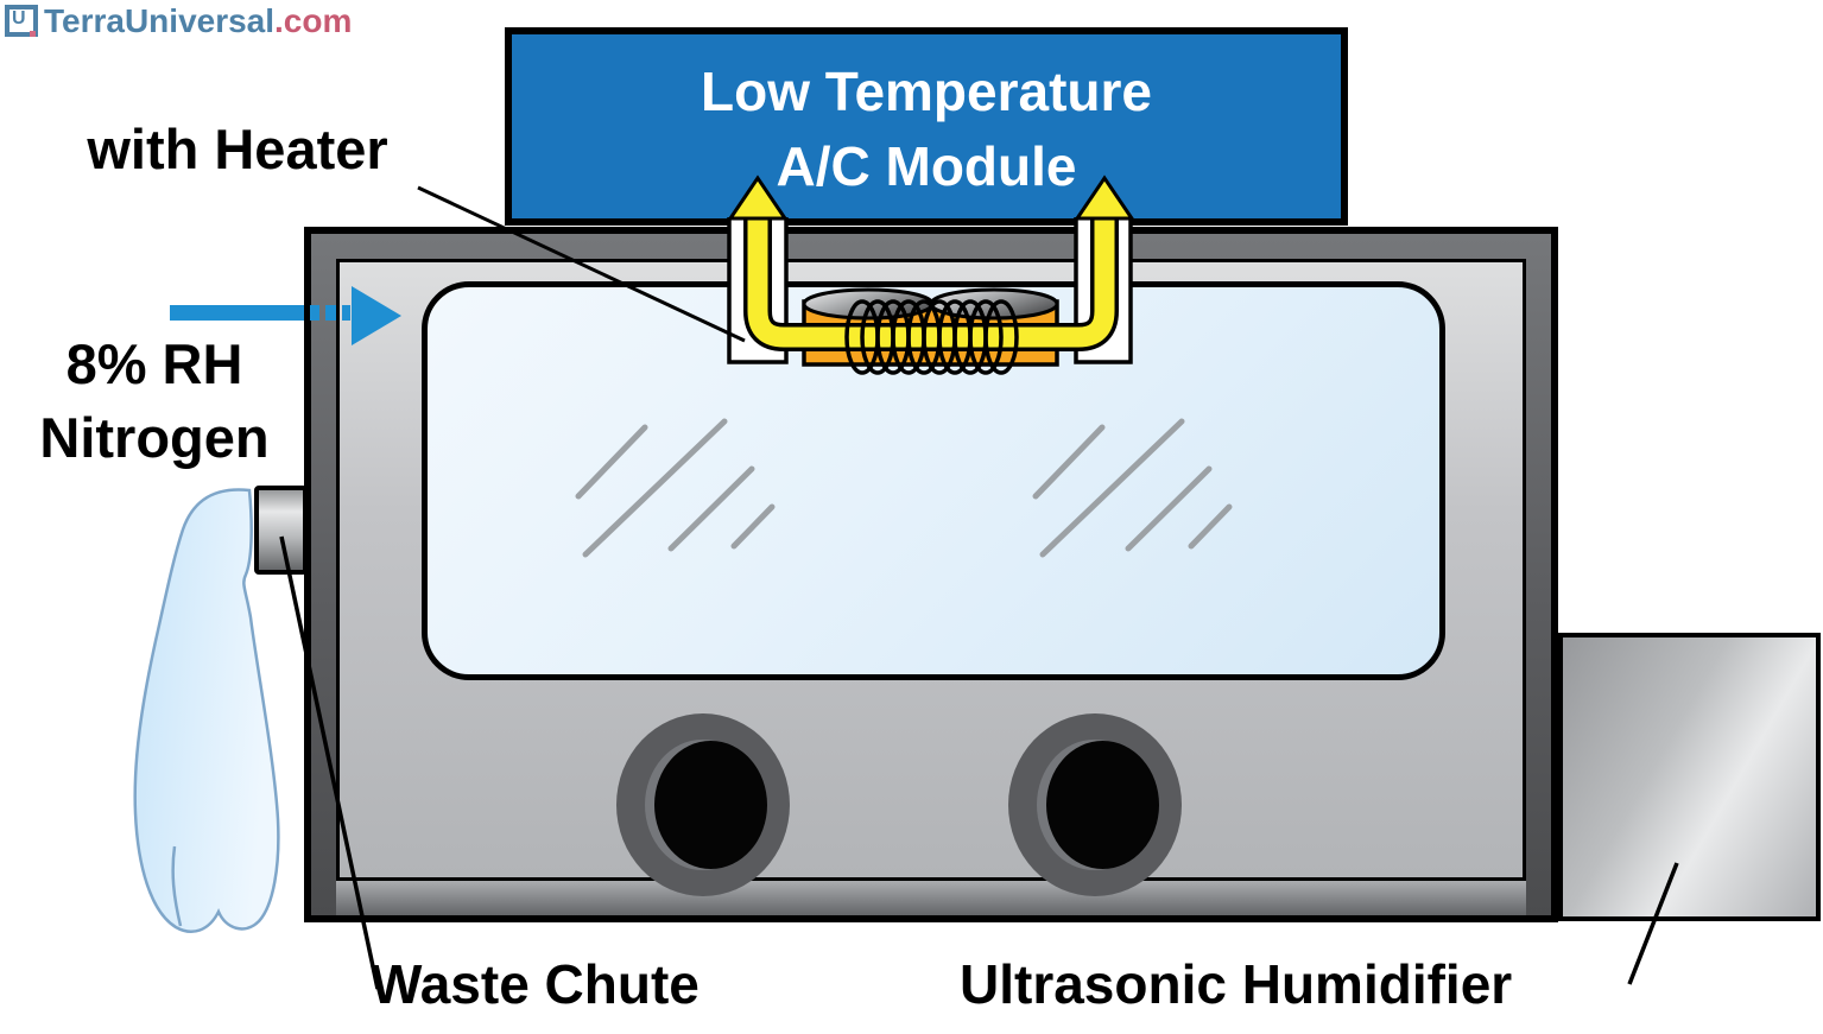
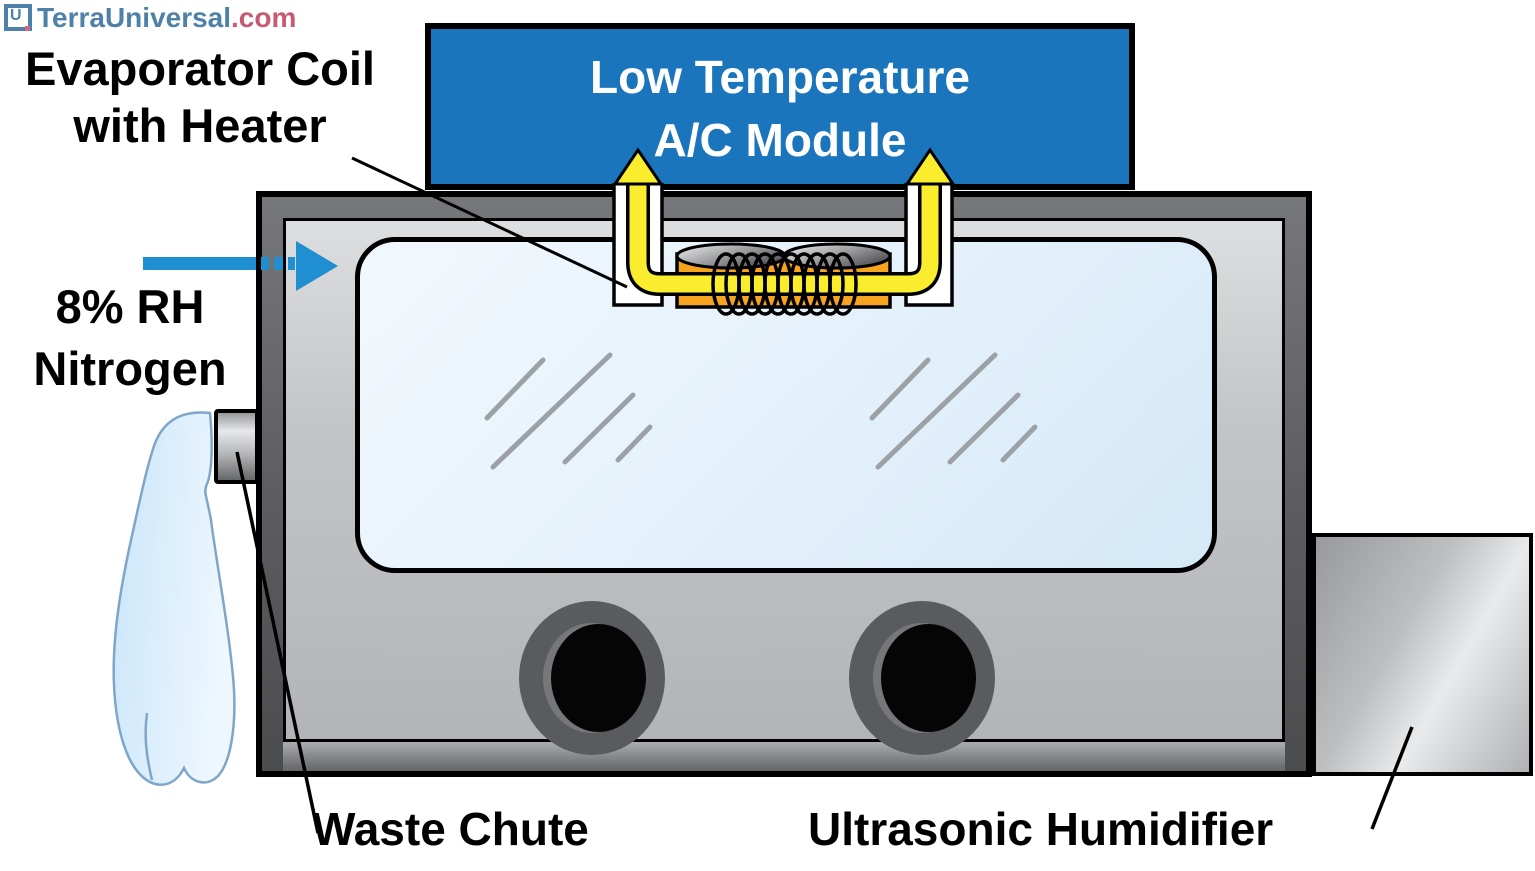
  U
  TerraUniversal.com
+ Evaporator Coil
  with Heater
  Low Temperature
  A/C Module
  8% RH
  Nitrogen
  Waste Chute
  Ultrasonic Humidifier
